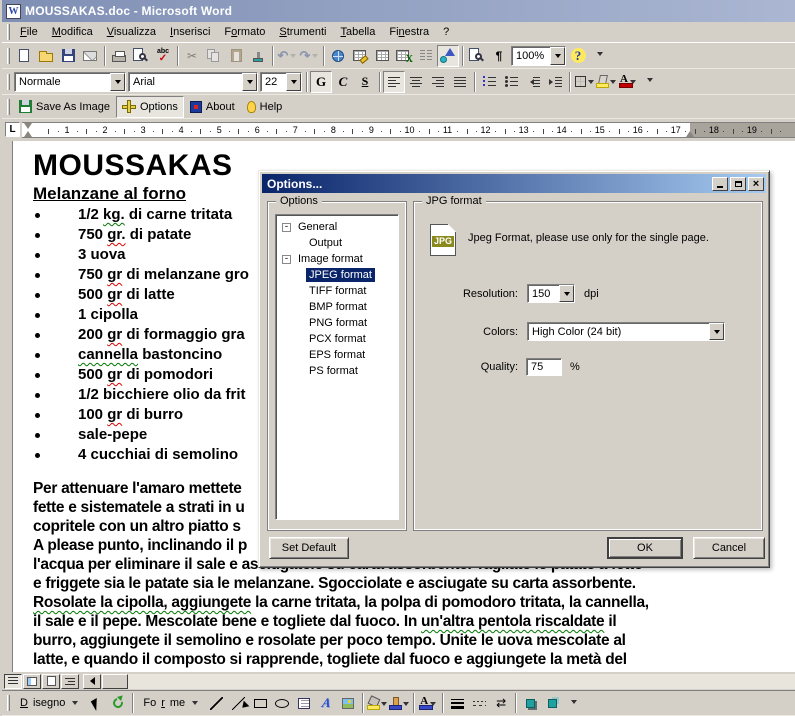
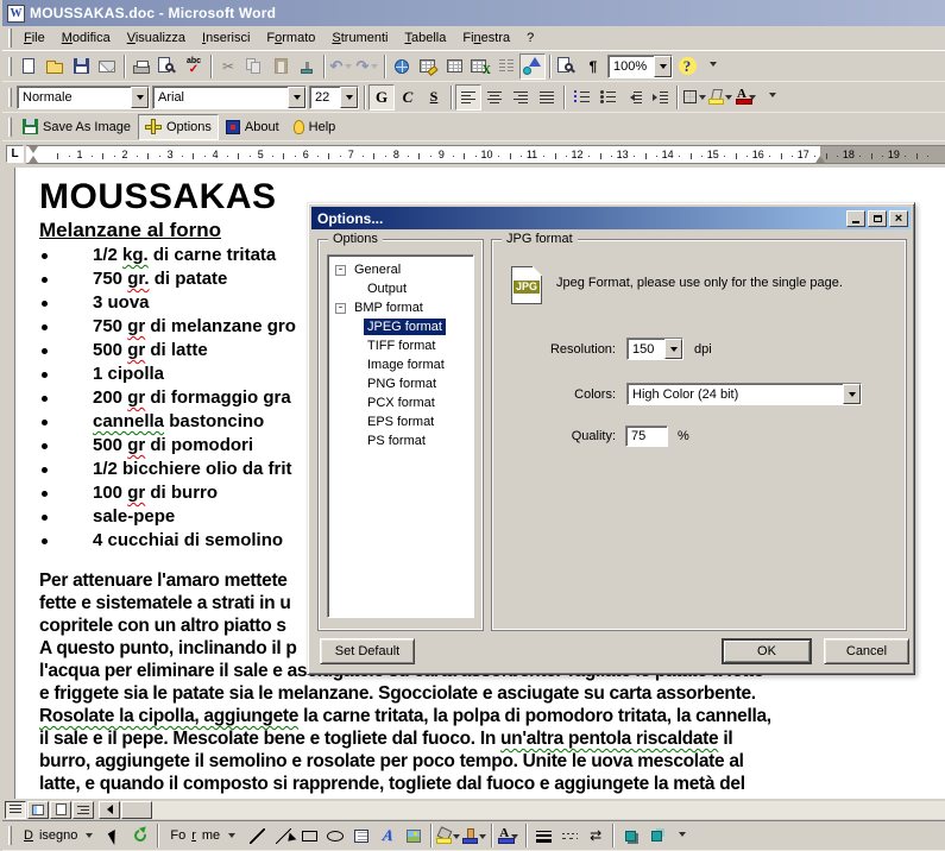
  W
  MOUSSAKAS.doc - Microsoft Word
  File
  Modifica
  Visualizza
  Inserisci
  Formato
  Strumenti
  Tabella
  Finestra
  ?
  ✓
  ✂
  ↶
  ↷
  X
  ¶
  100%
  ?
  Normale
  Arial
  22
  G
  C
  S
  A
  Save As Image
  Options
  About
  Help
  L
  1
  2
  3
  4
  5
  6
  7
  8
  9
  10
  11
  12
  13
  14
  15
  16
  17
  18
  19
  MOUSSAKAS
  Melanzane al forno
  1/2 kg. di carne tritata
  750 gr. di patate
  3 uova
  750 gr di melanzane gro
  500 gr di latte
  1 cipolla
  200 gr di formaggio gra
  cannella bastoncino
  500 gr di pomodori
  1/2 bicchiere olio da frit
  100 gr di burro
  sale-pepe
  4 cucchiai di semolino
  Per attenuare l'amaro mettete
  fette e sistematele a strati in u
  copritele con un altro piatto s
- A please punto, inclinando il p
+ A questo punto, inclinando il p
  e friggete sia le patate sia le melanzane. Sgocciolate e asciugate su carta assorbente.
  Rosolate la cipolla, aggiungete la carne tritata, la polpa di pomodoro tritata, la cannella,
  il sale e il pepe. Mescolate bene e togliete dal fuoco. In un'altra pentola riscaldate il
  burro, aggiungete il semolino e rosolate per poco tempo. Unite le uova mescolate al
  latte, e quando il composto si rapprende, togliete dal fuoco e aggiungete la metà del
  D
  isegno
  Fo
  r
  me
  A
  ⇄
  Options...
  ×
  Options
  -
  General
  Output
  -
- Image format
+ BMP format
  JPEG format
  TIFF format
- BMP format
+ Image format
  PNG format
  PCX format
  EPS format
  PS format
  JPG format
  JPG
  Jpeg Format, please use only for the single page.
  Resolution:
  150
  dpi
  Colors:
  High Color (24 bit)
  Quality:
  75
  %
  Set Default
  OK
  Cancel
